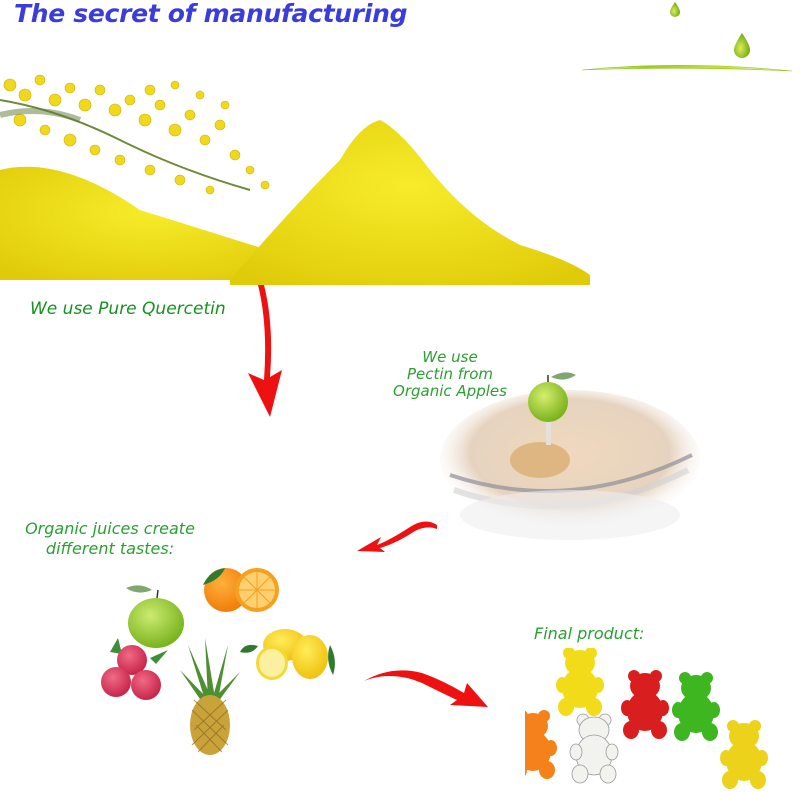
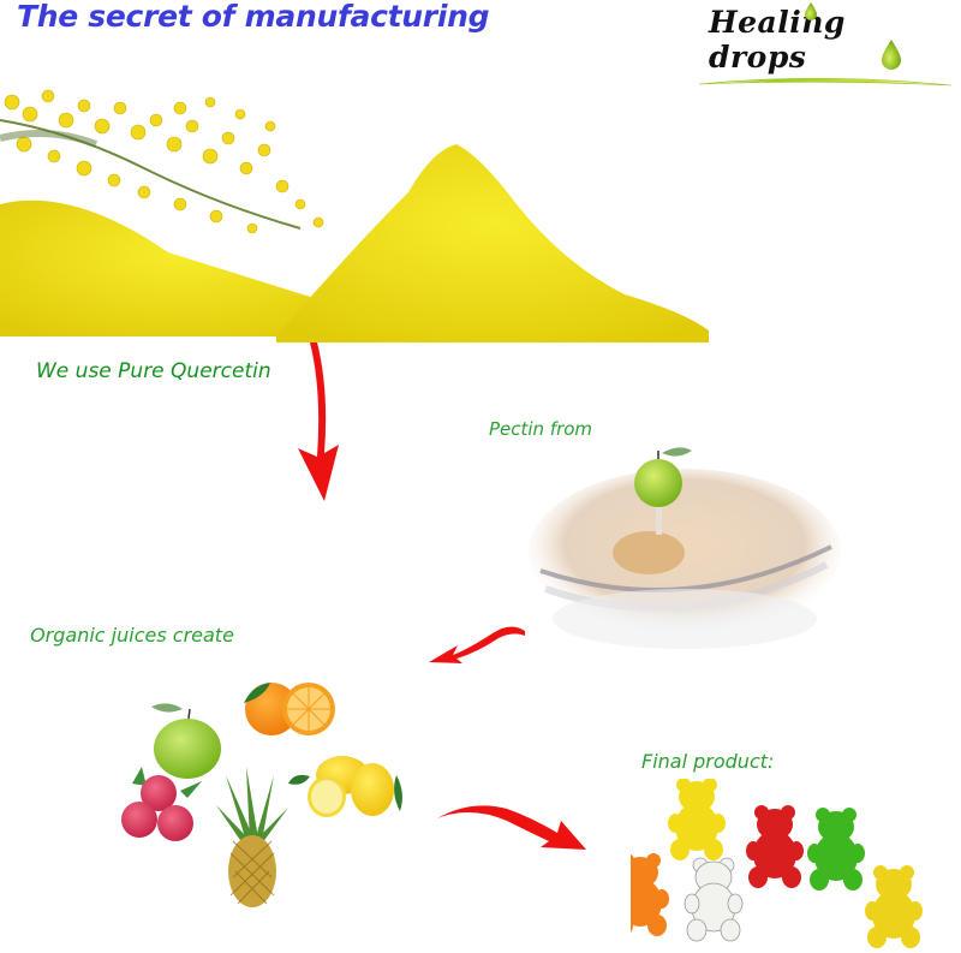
  The secret of manufacturing
+ Healing drops
  We use Pure Quercetin
- We use
  Pectin from
- Organic Apples
  Organic juices create
- different tastes:
  Final product:
